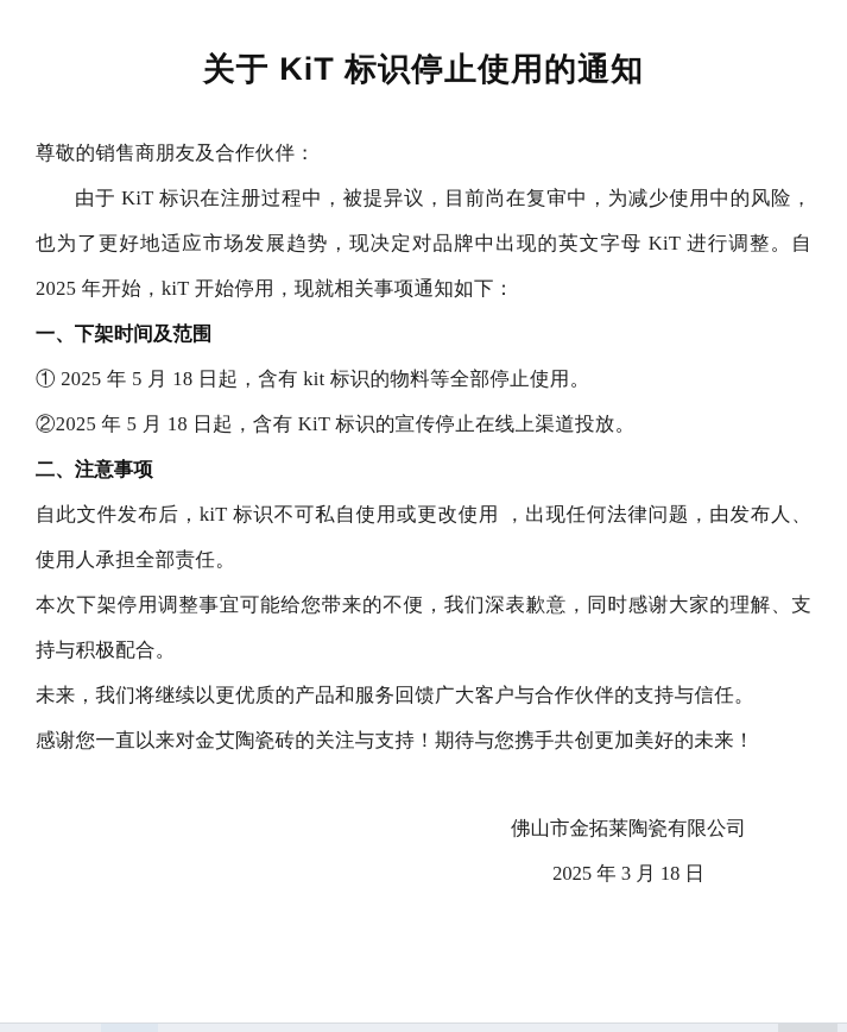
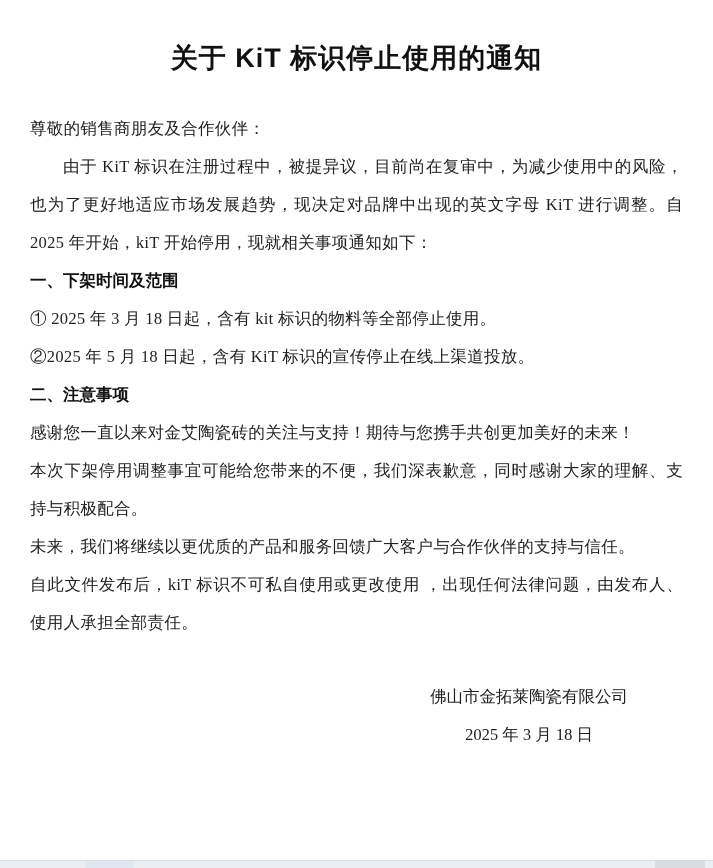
  关于 KiT 标识停止使用的通知
  尊敬的销售商朋友及合作伙伴：
  由于 KiT 标识在注册过程中，被提异议，目前尚在复审中，为减少使用中的风险，也为了更好地适应市场发展趋势，现决定对品牌中出现的英文字母 KiT 进行调整。自 2025 年开始，kiT 开始停用，现就相关事项通知如下：
  一、下架时间及范围
- ① 2025 年 5 月 18 日起，含有 kit 标识的物料等全部停止使用。
+ ① 2025 年 3 月 18 日起，含有 kit 标识的物料等全部停止使用。
  ②2025 年 5 月 18 日起，含有 KiT 标识的宣传停止在线上渠道投放。
  二、注意事项
- 自此文件发布后，kiT 标识不可私自使用或更改使用 ，出现任何法律问题，由发布人、使用人承担全部责任。
+ 感谢您一直以来对金艾陶瓷砖的关注与支持！期待与您携手共创更加美好的未来！
  本次下架停用调整事宜可能给您带来的不便，我们深表歉意，同时感谢大家的理解、支持与积极配合。
  未来，我们将继续以更优质的产品和服务回馈广大客户与合作伙伴的支持与信任。
- 感谢您一直以来对金艾陶瓷砖的关注与支持！期待与您携手共创更加美好的未来！
+ 自此文件发布后，kiT 标识不可私自使用或更改使用 ，出现任何法律问题，由发布人、使用人承担全部责任。
  佛山市金拓莱陶瓷有限公司
  2025 年 3 月 18 日
